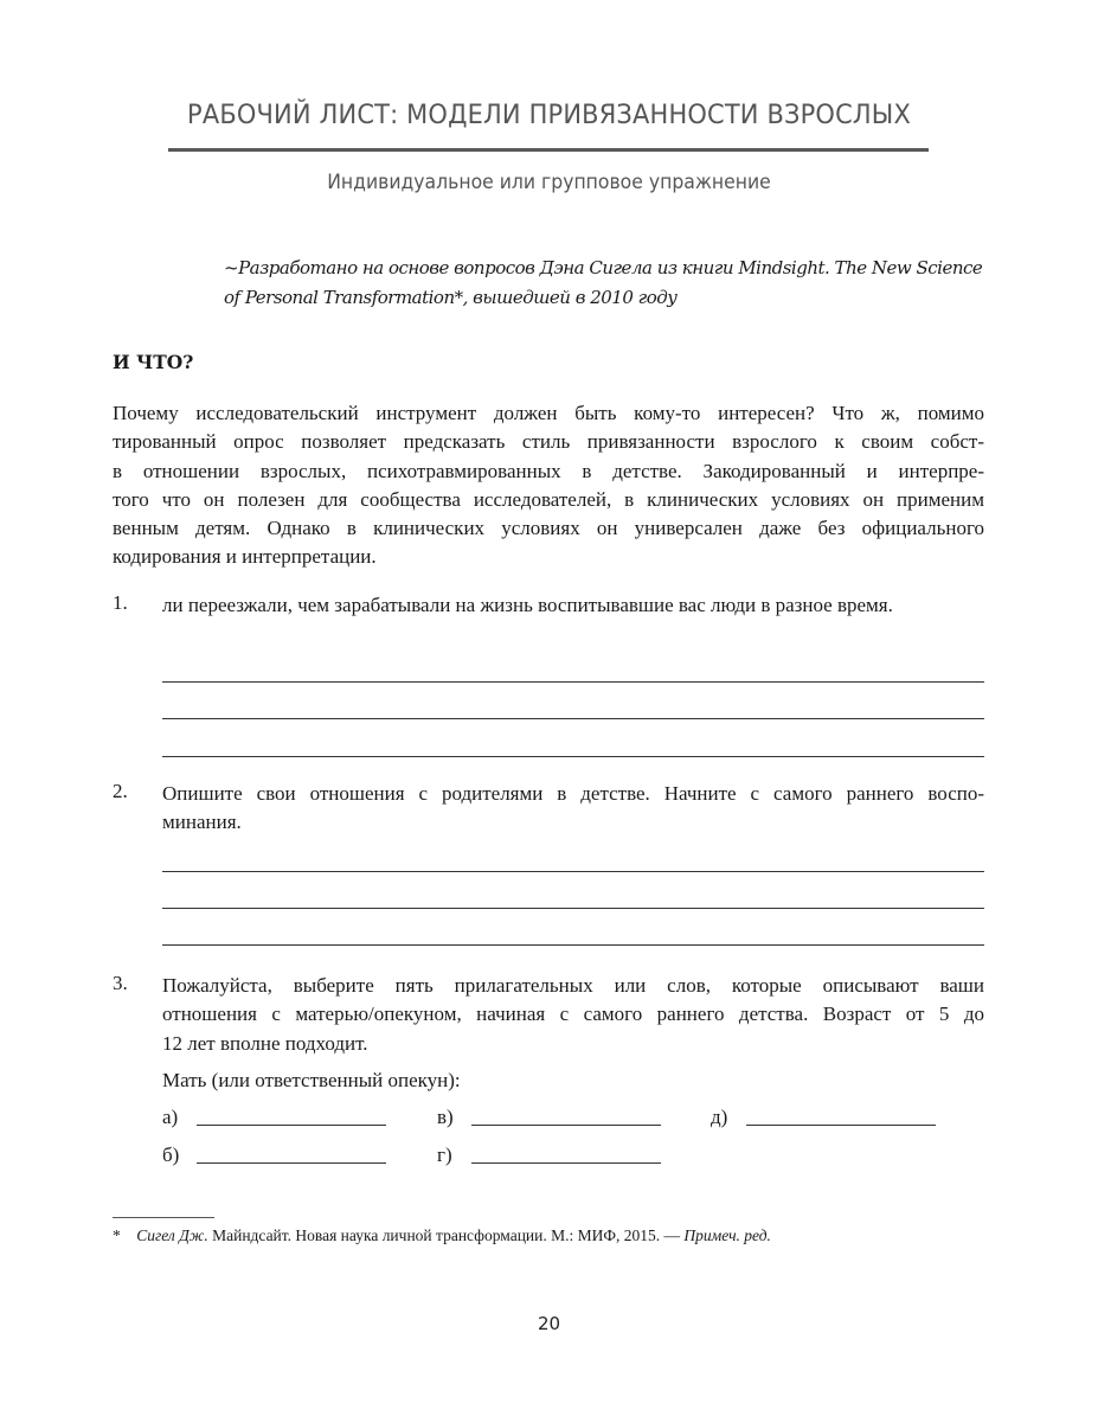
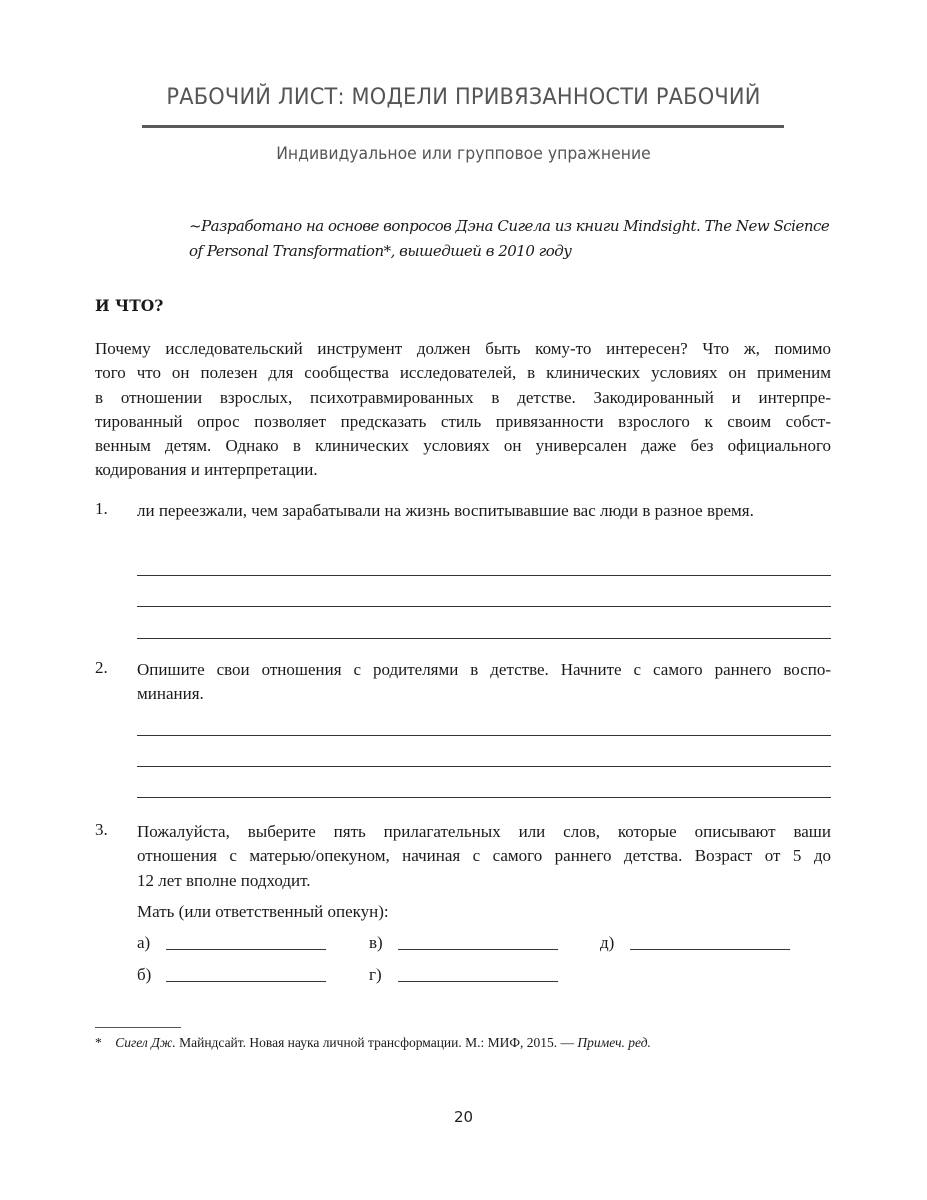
- РАБОЧИЙ ЛИСТ: МОДЕЛИ ПРИВЯЗАННОСТИ ВЗРОСЛЫХ
+ РАБОЧИЙ ЛИСТ: МОДЕЛИ ПРИВЯЗАННОСТИ РАБОЧИЙ
  Индивидуальное или групповое упражнение
  ~Разработано на основе вопросов Дэна Сигела из книги Mindsight. The New Science
  of Personal Transformation*, вышедшей в 2010 году
  И ЧТО?
  Почему исследовательский инструмент должен быть кому-то интересен? Что ж, помимо
- тированный опрос позволяет предсказать стиль привязанности взрослого к своим собст-
+ того что он полезен для сообщества исследователей, в клинических условиях он применим
  в отношении взрослых, психотравмированных в детстве. Закодированный и интерпре-
- того что он полезен для сообщества исследователей, в клинических условиях он применим
+ тированный опрос позволяет предсказать стиль привязанности взрослого к своим собст-
  венным детям. Однако в клинических условиях он универсален даже без официального
  кодирования и интерпретации.
  1.
  ли переезжали, чем зарабатывали на жизнь воспитывавшие вас люди в разное время.
  2.
  Опишите свои отношения с родителями в детстве. Начните с самого раннего воспо-
  минания.
  3.
  Пожалуйста, выберите пять прилагательных или слов, которые описывают ваши
  отношения с матерью/опекуном, начиная с самого раннего детства. Возраст от 5 до
  12 лет вполне подходит.
  Мать (или ответственный опекун):
  а)
  в)
  д)
  б)
  г)
  * Сигел Дж. Майндсайт. Новая наука личной трансформации. М.: МИФ, 2015. — Примеч. ред.
  20
